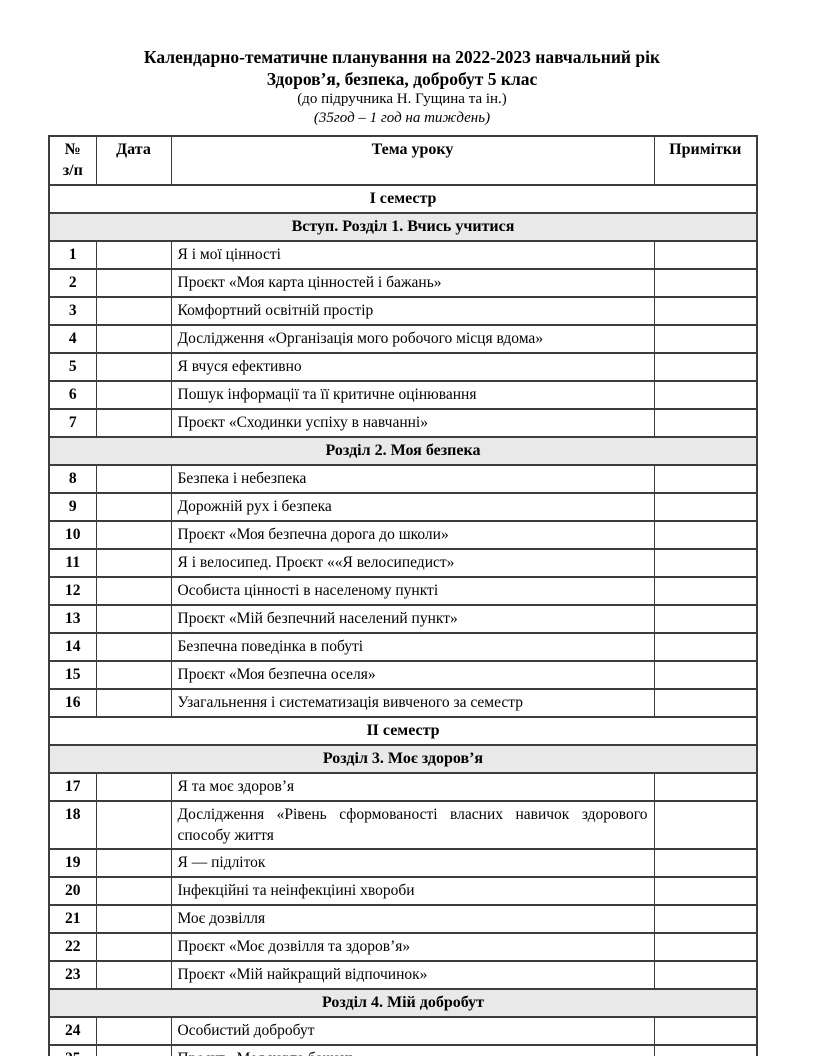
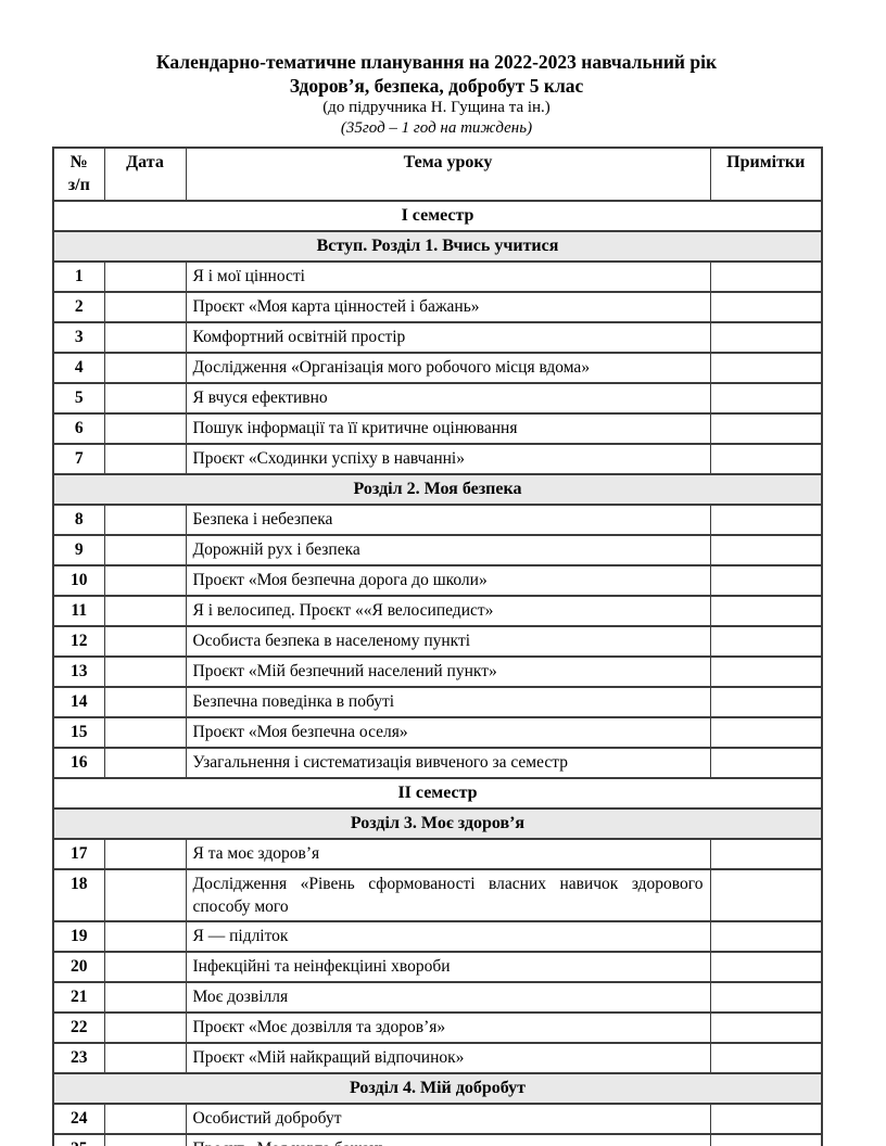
  Календарно-тематичне планування на 2022-2023 навчальний рік
  Здоров’я, безпека, добробут 5 клас
  (до підручника Н. Гущина та ін.)
  (35год – 1 год на тиждень)
  № з/п	Дата	Тема уроку	Примітки
  І семестр
  Вступ. Розділ 1. Вчись учитися
  1		Я і мої цінності
  2		Проєкт «Моя карта цінностей і бажань»
  3		Комфортний освітній простір
  4		Дослідження «Організація мого робочого місця вдома»
  5		Я вчуся ефективно
  6		Пошук інформації та її критичне оцінювання
  7		Проєкт «Сходинки успіху в навчанні»
  Розділ 2. Моя безпека
  8		Безпека і небезпека
  9		Дорожній рух і безпека
  10		Проєкт «Моя безпечна дорога до школи»
  11		Я і велосипед. Проєкт ««Я велосипедист»
- 12		Особиста цінності в населеному пункті
+ 12		Особиста безпека в населеному пункті
  13		Проєкт «Мій безпечний населений пункт»
  14		Безпечна поведінка в побуті
  15		Проєкт «Моя безпечна оселя»
  16		Узагальнення і систематизація вивченого за семестр
  ІІ семестр
  Розділ 3. Моє здоров’я
  17		Я та моє здоров’я
- 18		Дослідження «Рівень сформованості власних навичок здорового способу життя
+ 18		Дослідження «Рівень сформованості власних навичок здорового способу мого
  19		Я — підліток
  20		Інфекційні та неінфекціині хвороби
  21		Моє дозвілля
  22		Проєкт «Моє дозвілля та здоров’я»
  23		Проєкт «Мій найкращий відпочинок»
  Розділ 4. Мій добробут
  24		Особистий добробут
